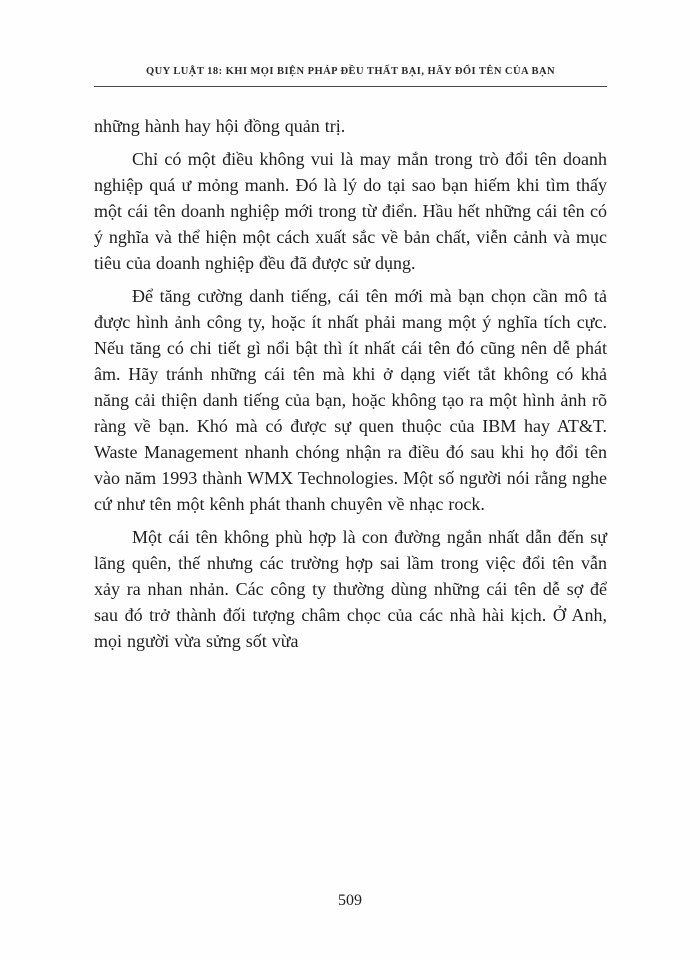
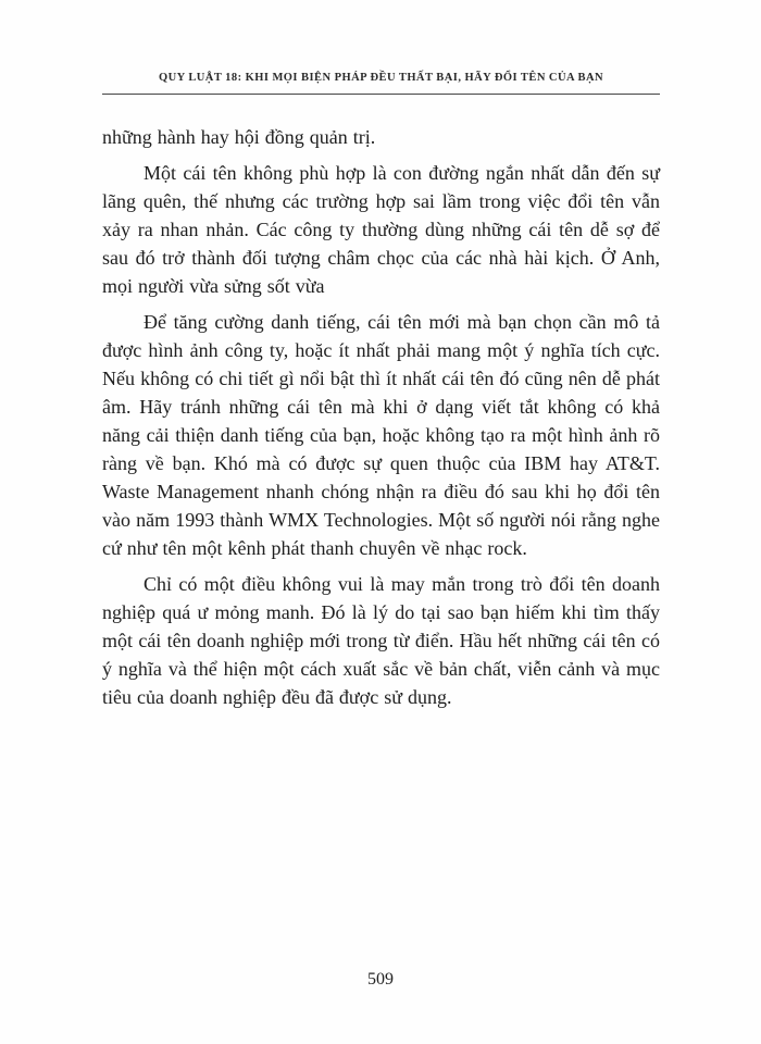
  QUY LUẬT 18: KHI MỌI BIỆN PHÁP ĐỀU THẤT BẠI, HÃY ĐỔI TÊN CỦA BẠN
  những hành hay hội đồng quản trị.
- Chỉ có một điều không vui là may mắn trong trò đổi tên doanh nghiệp quá ư mỏng manh. Đó là lý do tại sao bạn hiếm khi tìm thấy một cái tên doanh nghiệp mới trong từ điển. Hầu hết những cái tên có ý nghĩa và thể hiện một cách xuất sắc về bản chất, viễn cảnh và mục tiêu của doanh nghiệp đều đã được sử dụng.
+ Một cái tên không phù hợp là con đường ngắn nhất dẫn đến sự lãng quên, thế nhưng các trường hợp sai lầm trong việc đổi tên vẫn xảy ra nhan nhản. Các công ty thường dùng những cái tên dễ sợ để sau đó trở thành đối tượng châm chọc của các nhà hài kịch. Ở Anh, mọi người vừa sửng sốt vừa
- Để tăng cường danh tiếng, cái tên mới mà bạn chọn cần mô tả được hình ảnh công ty, hoặc ít nhất phải mang một ý nghĩa tích cực. Nếu tăng có chi tiết gì nổi bật thì ít nhất cái tên đó cũng nên dễ phát âm. Hãy tránh những cái tên mà khi ở dạng viết tắt không có khả năng cải thiện danh tiếng của bạn, hoặc không tạo ra một hình ảnh rõ ràng về bạn. Khó mà có được sự quen thuộc của IBM hay AT&T. Waste Management nhanh chóng nhận ra điều đó sau khi họ đổi tên vào năm 1993 thành WMX Technologies. Một số người nói rằng nghe cứ như tên một kênh phát thanh chuyên về nhạc rock.
+ Để tăng cường danh tiếng, cái tên mới mà bạn chọn cần mô tả được hình ảnh công ty, hoặc ít nhất phải mang một ý nghĩa tích cực. Nếu không có chi tiết gì nổi bật thì ít nhất cái tên đó cũng nên dễ phát âm. Hãy tránh những cái tên mà khi ở dạng viết tắt không có khả năng cải thiện danh tiếng của bạn, hoặc không tạo ra một hình ảnh rõ ràng về bạn. Khó mà có được sự quen thuộc của IBM hay AT&T. Waste Management nhanh chóng nhận ra điều đó sau khi họ đổi tên vào năm 1993 thành WMX Technologies. Một số người nói rằng nghe cứ như tên một kênh phát thanh chuyên về nhạc rock.
- Một cái tên không phù hợp là con đường ngắn nhất dẫn đến sự lãng quên, thế nhưng các trường hợp sai lầm trong việc đổi tên vẫn xảy ra nhan nhản. Các công ty thường dùng những cái tên dễ sợ để sau đó trở thành đối tượng châm chọc của các nhà hài kịch. Ở Anh, mọi người vừa sửng sốt vừa
+ Chỉ có một điều không vui là may mắn trong trò đổi tên doanh nghiệp quá ư mỏng manh. Đó là lý do tại sao bạn hiếm khi tìm thấy một cái tên doanh nghiệp mới trong từ điển. Hầu hết những cái tên có ý nghĩa và thể hiện một cách xuất sắc về bản chất, viễn cảnh và mục tiêu của doanh nghiệp đều đã được sử dụng.
  509
